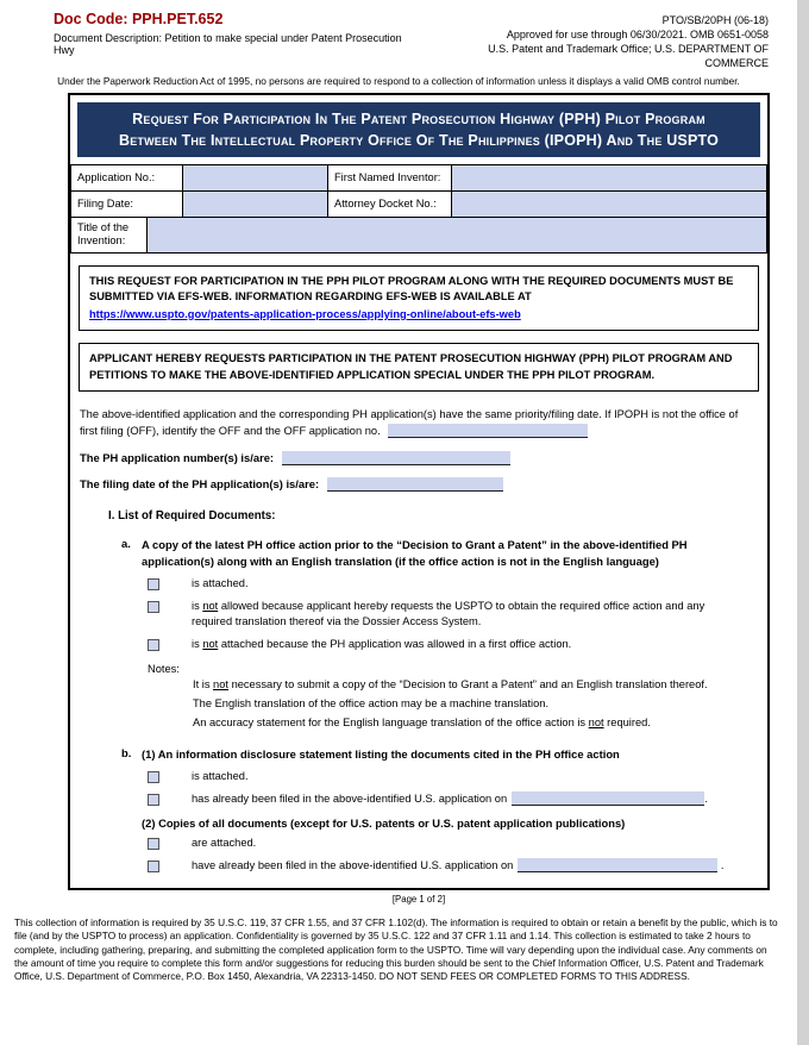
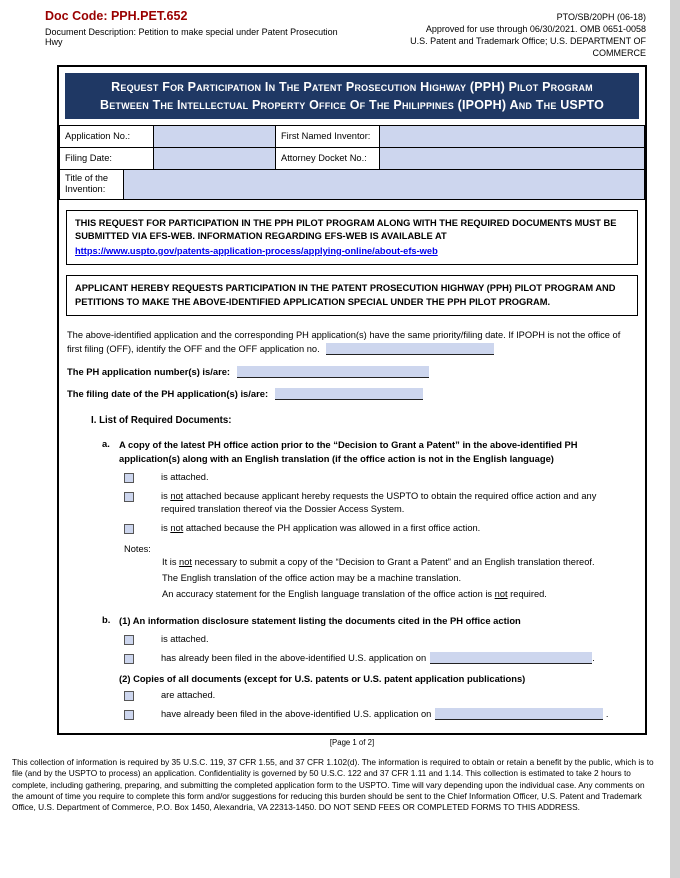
  Doc Code: PPH.PET.652
  Document Description: Petition to make special under Patent Prosecution Hwy
  PTO/SB/20PH (06-18)
  Approved for use through 06/30/2021. OMB 0651-0058
  U.S. Patent and Trademark Office; U.S. DEPARTMENT OF COMMERCE
- Under the Paperwork Reduction Act of 1995, no persons are required to respond to a collection of information unless it displays a valid OMB control number.
  Request For Participation In The Patent Prosecution Highway (PPH) Pilot Program
  Between The Intellectual Property Office Of The Philippines (IPOPH) And The USPTO
  Application No.:		First Named Inventor:
  Filing Date:		Attorney Docket No.:
  Title of the Invention:
  THIS REQUEST FOR PARTICIPATION IN THE PPH PILOT PROGRAM ALONG WITH THE REQUIRED DOCUMENTS MUST BE SUBMITTED VIA EFS-WEB. INFORMATION REGARDING EFS-WEB IS AVAILABLE AT
  https://www.uspto.gov/patents-application-process/applying-online/about-efs-web
  APPLICANT HEREBY REQUESTS PARTICIPATION IN THE PATENT PROSECUTION HIGHWAY (PPH) PILOT PROGRAM AND PETITIONS TO MAKE THE ABOVE-IDENTIFIED APPLICATION SPECIAL UNDER THE PPH PILOT PROGRAM.
  The above-identified application and the corresponding PH application(s) have the same priority/filing date. If IPOPH is not the office of first filing (OFF), identify the OFF and the OFF application no.
  The PH application number(s) is/are:
  The filing date of the PH application(s) is/are:
  I. List of Required Documents:
  a.
  A copy of the latest PH office action prior to the “Decision to Grant a Patent” in the above-identified PH application(s) along with an English translation (if the office action is not in the English language)
  is attached.
- is not allowed because applicant hereby requests the USPTO to obtain the required office action and any required translation thereof via the Dossier Access System.
+ is not attached because applicant hereby requests the USPTO to obtain the required office action and any required translation thereof via the Dossier Access System.
  is not attached because the PH application was allowed in a first office action.
  Notes:
  It is not necessary to submit a copy of the “Decision to Grant a Patent” and an English translation thereof.
  The English translation of the office action may be a machine translation.
  An accuracy statement for the English language translation of the office action is not required.
  b.
  (1) An information disclosure statement listing the documents cited in the PH office action
  is attached.
  has already been filed in the above-identified U.S. application on .
  (2) Copies of all documents (except for U.S. patents or U.S. patent application publications)
  are attached.
  have already been filed in the above-identified U.S. application on .
  [Page 1 of 2]
- This collection of information is required by 35 U.S.C. 119, 37 CFR 1.55, and 37 CFR 1.102(d). The information is required to obtain or retain a benefit by the public, which is to file (and by the USPTO to process) an application. Confidentiality is governed by 35 U.S.C. 122 and 37 CFR 1.11 and 1.14. This collection is estimated to take 2 hours to complete, including gathering, preparing, and submitting the completed application form to the USPTO. Time will vary depending upon the individual case. Any comments on the amount of time you require to complete this form and/or suggestions for reducing this burden should be sent to the Chief Information Officer, U.S. Patent and Trademark Office, U.S. Department of Commerce, P.O. Box 1450, Alexandria, VA 22313-1450. DO NOT SEND FEES OR COMPLETED FORMS TO THIS ADDRESS.
+ This collection of information is required by 35 U.S.C. 119, 37 CFR 1.55, and 37 CFR 1.102(d). The information is required to obtain or retain a benefit by the public, which is to file (and by the USPTO to process) an application. Confidentiality is governed by 50 U.S.C. 122 and 37 CFR 1.11 and 1.14. This collection is estimated to take 2 hours to complete, including gathering, preparing, and submitting the completed application form to the USPTO. Time will vary depending upon the individual case. Any comments on the amount of time you require to complete this form and/or suggestions for reducing this burden should be sent to the Chief Information Officer, U.S. Patent and Trademark Office, U.S. Department of Commerce, P.O. Box 1450, Alexandria, VA 22313-1450. DO NOT SEND FEES OR COMPLETED FORMS TO THIS ADDRESS.
